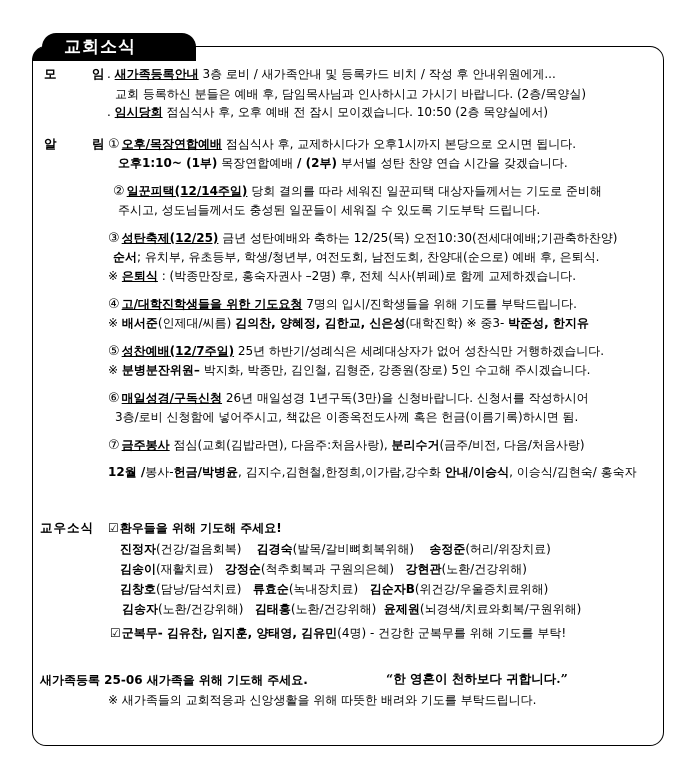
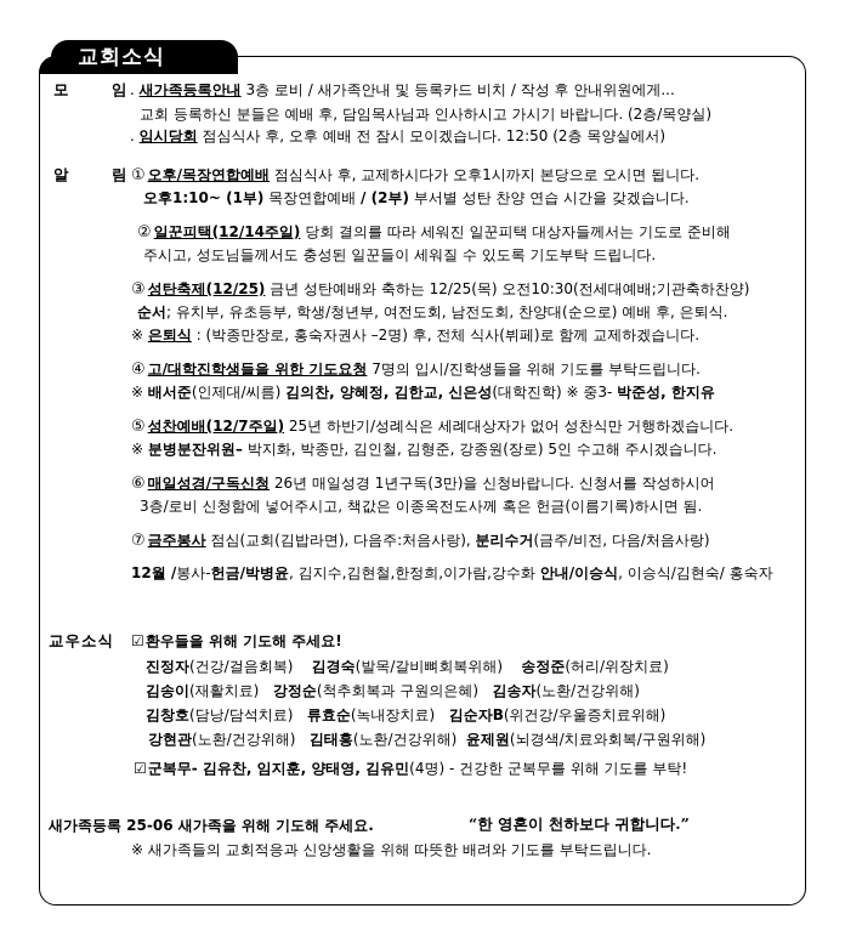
  교회소식
  모
  임
  . 새가족등록안내 3층 로비 / 새가족안내 및 등록카드 비치 / 작성 후 안내위원에게...
  교회 등록하신 분들은 예배 후, 담임목사님과 인사하시고 가시기 바랍니다. (2층/목양실)
- . 임시당회 점심식사 후, 오후 예배 전 잠시 모이겠습니다. 10:50 (2층 목양실에서)
+ . 임시당회 점심식사 후, 오후 예배 전 잠시 모이겠습니다. 12:50 (2층 목양실에서)
  알
  림
  ① 오후/목장연합예배 점심식사 후, 교제하시다가 오후1시까지 본당으로 오시면 됩니다.
  오후1:10~ (1부) 목장연합예배 / (2부) 부서별 성탄 찬양 연습 시간을 갖겠습니다.
  ② 일꾼피택(12/14주일) 당회 결의를 따라 세워진 일꾼피택 대상자들께서는 기도로 준비해
  주시고, 성도님들께서도 충성된 일꾼들이 세워질 수 있도록 기도부탁 드립니다.
  ③ 성탄축제(12/25) 금년 성탄예배와 축하는 12/25(목) 오전10:30(전세대예배;기관축하찬양)
  순서; 유치부, 유초등부, 학생/청년부, 여전도회, 남전도회, 찬양대(순으로) 예배 후, 은퇴식.
  ※ 은퇴식 : (박종만장로, 홍숙자권사 –2명) 후, 전체 식사(뷔페)로 함께 교제하겠습니다.
  ④ 고/대학진학생들을 위한 기도요청 7명의 입시/진학생들을 위해 기도를 부탁드립니다.
  ※ 배서준(인제대/씨름) 김의찬, 양혜정, 김한교, 신은성(대학진학) ※ 중3- 박준성, 한지유
  ⑤ 성찬예배(12/7주일) 25년 하반기/성례식은 세례대상자가 없어 성찬식만 거행하겠습니다.
  ※ 분병분잔위원– 박지화, 박종만, 김인철, 김형준, 강종원(장로) 5인 수고해 주시겠습니다.
  ⑥ 매일성경/구독신청 26년 매일성경 1년구독(3만)을 신청바랍니다. 신청서를 작성하시어
  3층/로비 신청함에 넣어주시고, 책값은 이종옥전도사께 혹은 헌금(이름기록)하시면 됨.
  ⑦ 금주봉사 점심(교회(김밥라면), 다음주:처음사랑), 분리수거(금주/비전, 다음/처음사랑)
  12월 /봉사-헌금/박병윤, 김지수,김현철,한정희,이가람,강수화 안내/이승식, 이승식/김현숙/ 홍숙자
  교우소식
  ☑환우들을 위해 기도해 주세요!
  진정자(건강/걸음회복) 김경숙(발목/갈비뼈회복위해) 송정준(허리/위장치료)
- 김송이(재활치료) 강정순(척추회복과 구원의은혜) 강현관(노환/건강위해)
+ 김송이(재활치료) 강정순(척추회복과 구원의은혜) 김송자(노환/건강위해)
  김창호(담낭/담석치료) 류효순(녹내장치료) 김순자B(위건강/우울증치료위해)
- 김송자(노환/건강위해) 김태홍(노환/건강위해) 윤제원(뇌경색/치료와회복/구원위해)
+ 강현관(노환/건강위해) 김태홍(노환/건강위해) 윤제원(뇌경색/치료와회복/구원위해)
  ☑군복무- 김유찬, 임지훈, 양태영, 김유민(4명) - 건강한 군복무를 위해 기도를 부탁!
  새가족등록 25-06 새가족을 위해 기도해 주세요.
  “한 영혼이 천하보다 귀합니다.”
  ※ 새가족들의 교회적응과 신앙생활을 위해 따뜻한 배려와 기도를 부탁드립니다.
